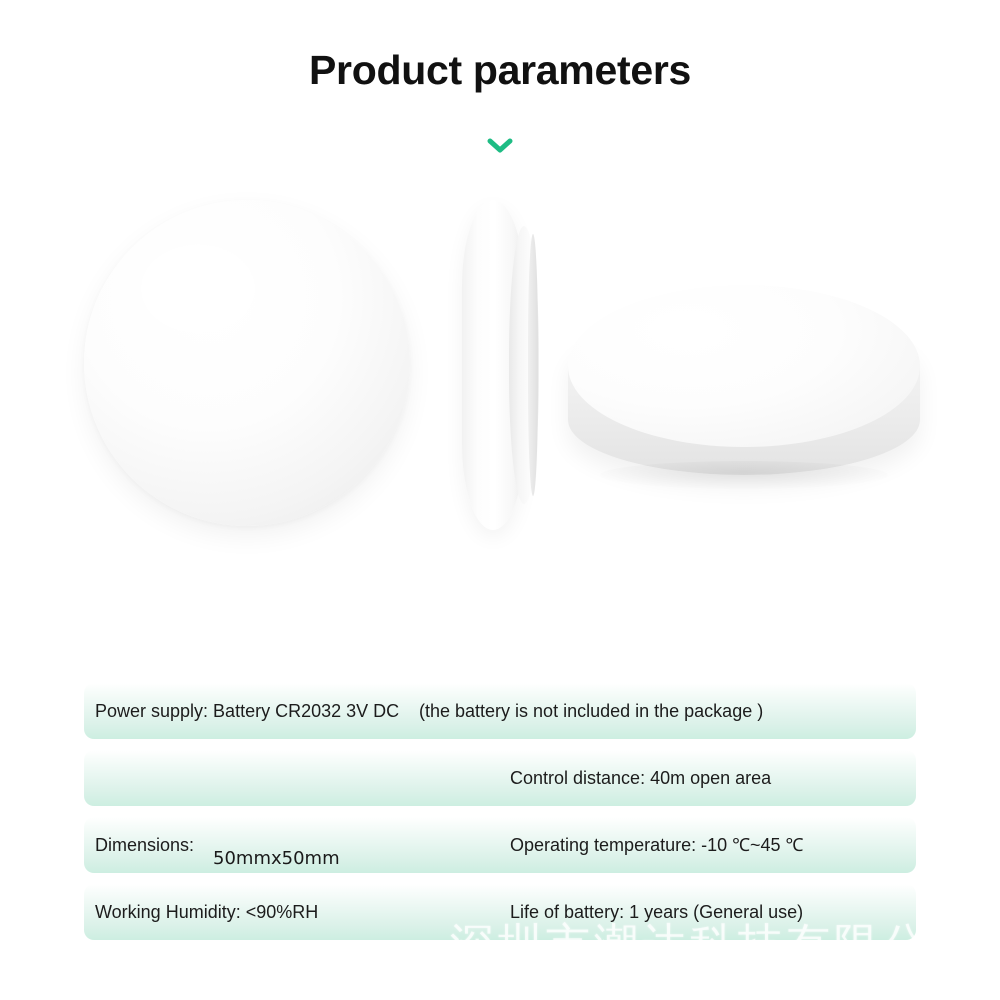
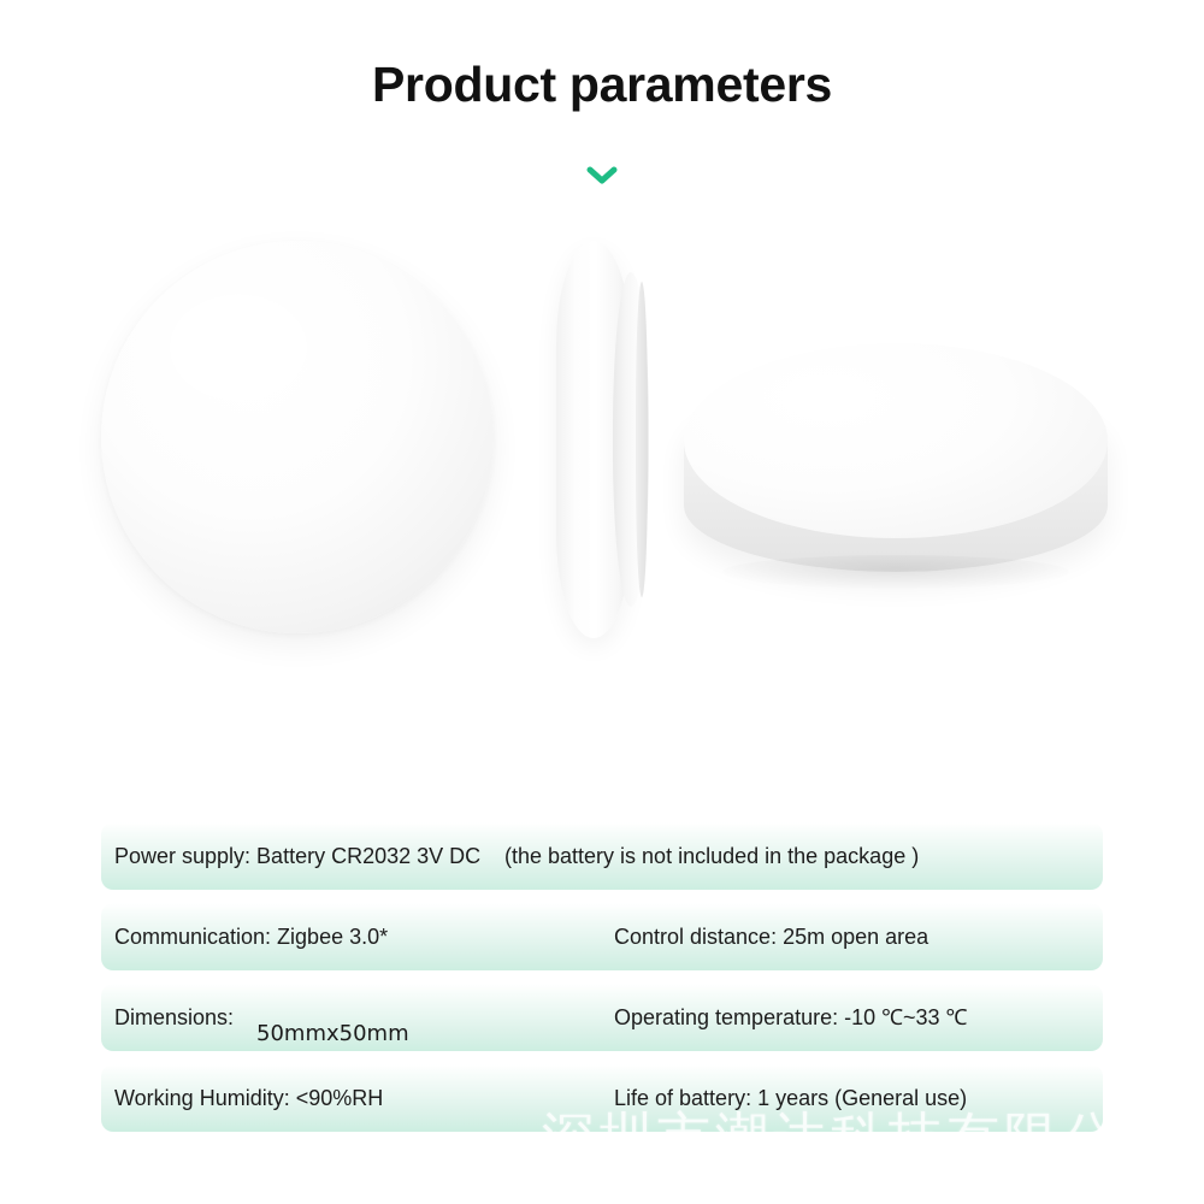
  Product parameters
  Power supply: Battery CR2032 3V DC
  (the battery is not included in the package )
+ Communication: Zigbee 3.0*
- Control distance: 40m open area
+ Control distance: 25m open area
  Dimensions:
  50mmx50mm
- Operating temperature: -10 ℃~45 ℃
+ Operating temperature: -10 ℃~33 ℃
  Working Humidity: <90%RH
  Life of battery: 1 years (General use)
  深圳市潮达科技有限公
